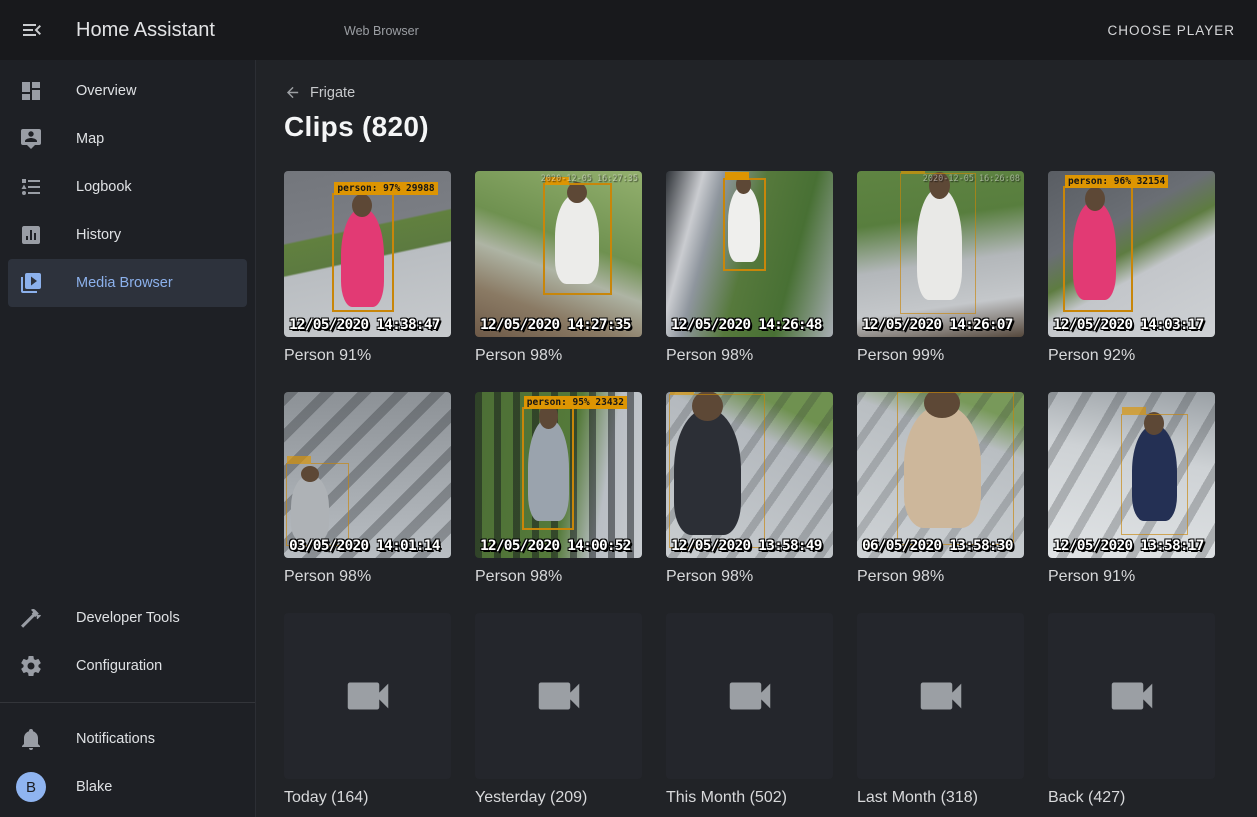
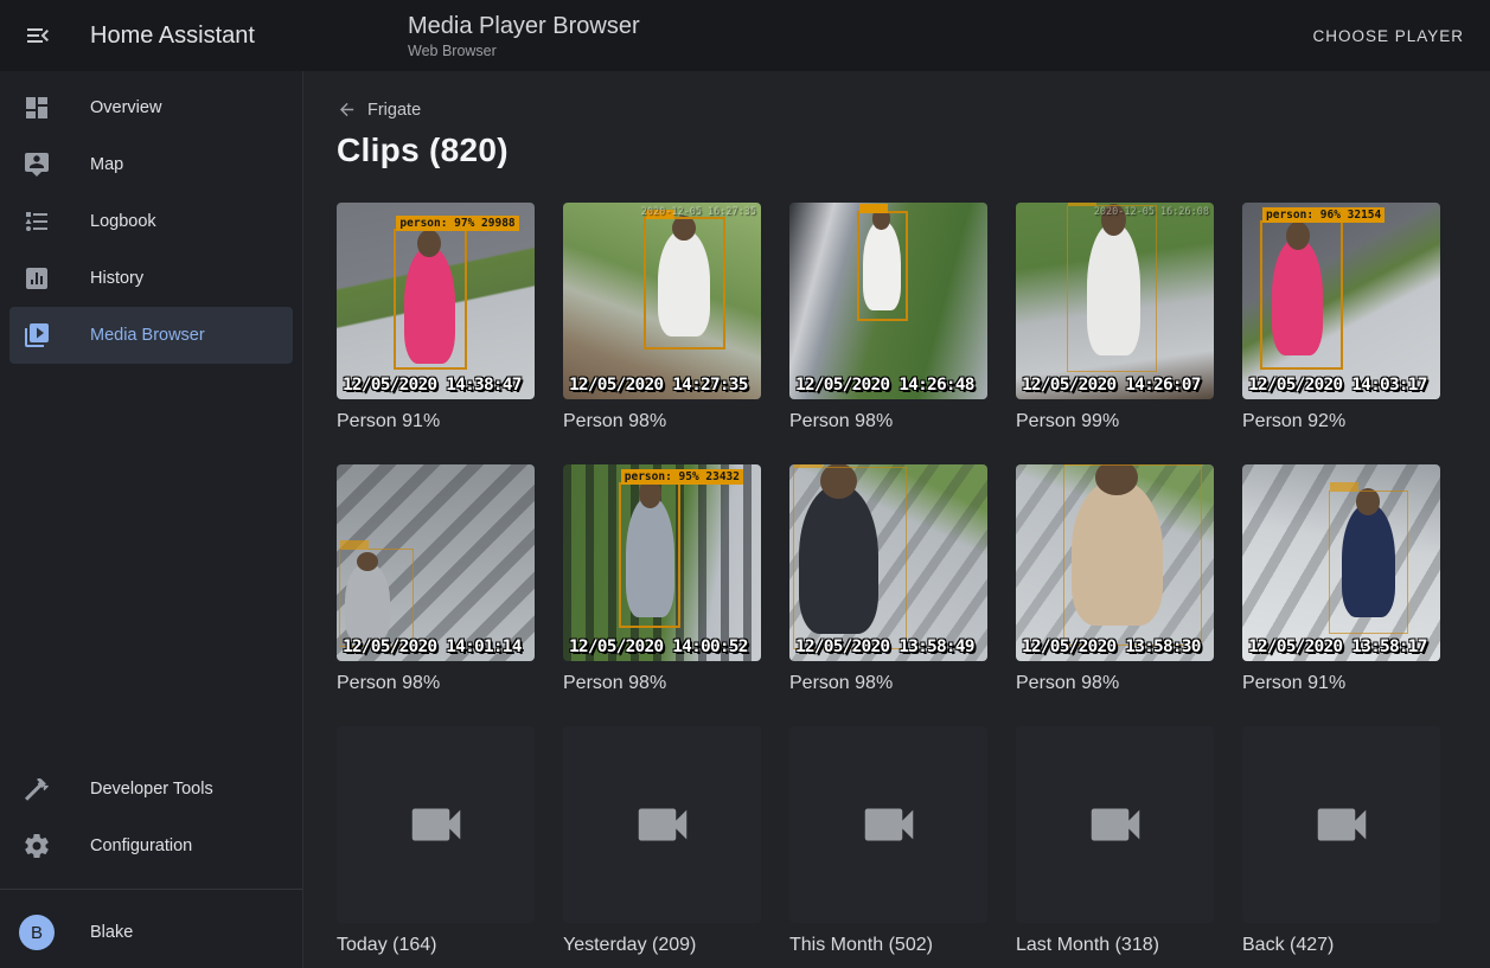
  Home Assistant
+ Media Player Browser
  Web Browser
  CHOOSE PLAYER
  Overview
  Map
  Logbook
  History
  Media Browser
  Developer Tools
  Configuration
- Notifications
  B
  Blake
  Frigate
  Clips (820)
  person: 97% 29988
  12/05/2020 14:38:47
  Person 91%
  2020-12-05 16:27:35
  12/05/2020 14:27:35
  Person 98%
  12/05/2020 14:26:48
  Person 98%
  2020-12-05 16:26:08
  12/05/2020 14:26:07
  Person 99%
  person: 96% 32154
  12/05/2020 14:03:17
  Person 92%
- 03/05/2020 14:01:14
+ 12/05/2020 14:01:14
  Person 98%
  person: 95% 23432
  12/05/2020 14:00:52
  Person 98%
  12/05/2020 13:58:49
  Person 98%
- 06/05/2020 13:58:30
+ 12/05/2020 13:58:30
  Person 98%
  12/05/2020 13:58:17
  Person 91%
  Today (164)
  Yesterday (209)
  This Month (502)
  Last Month (318)
  Back (427)
